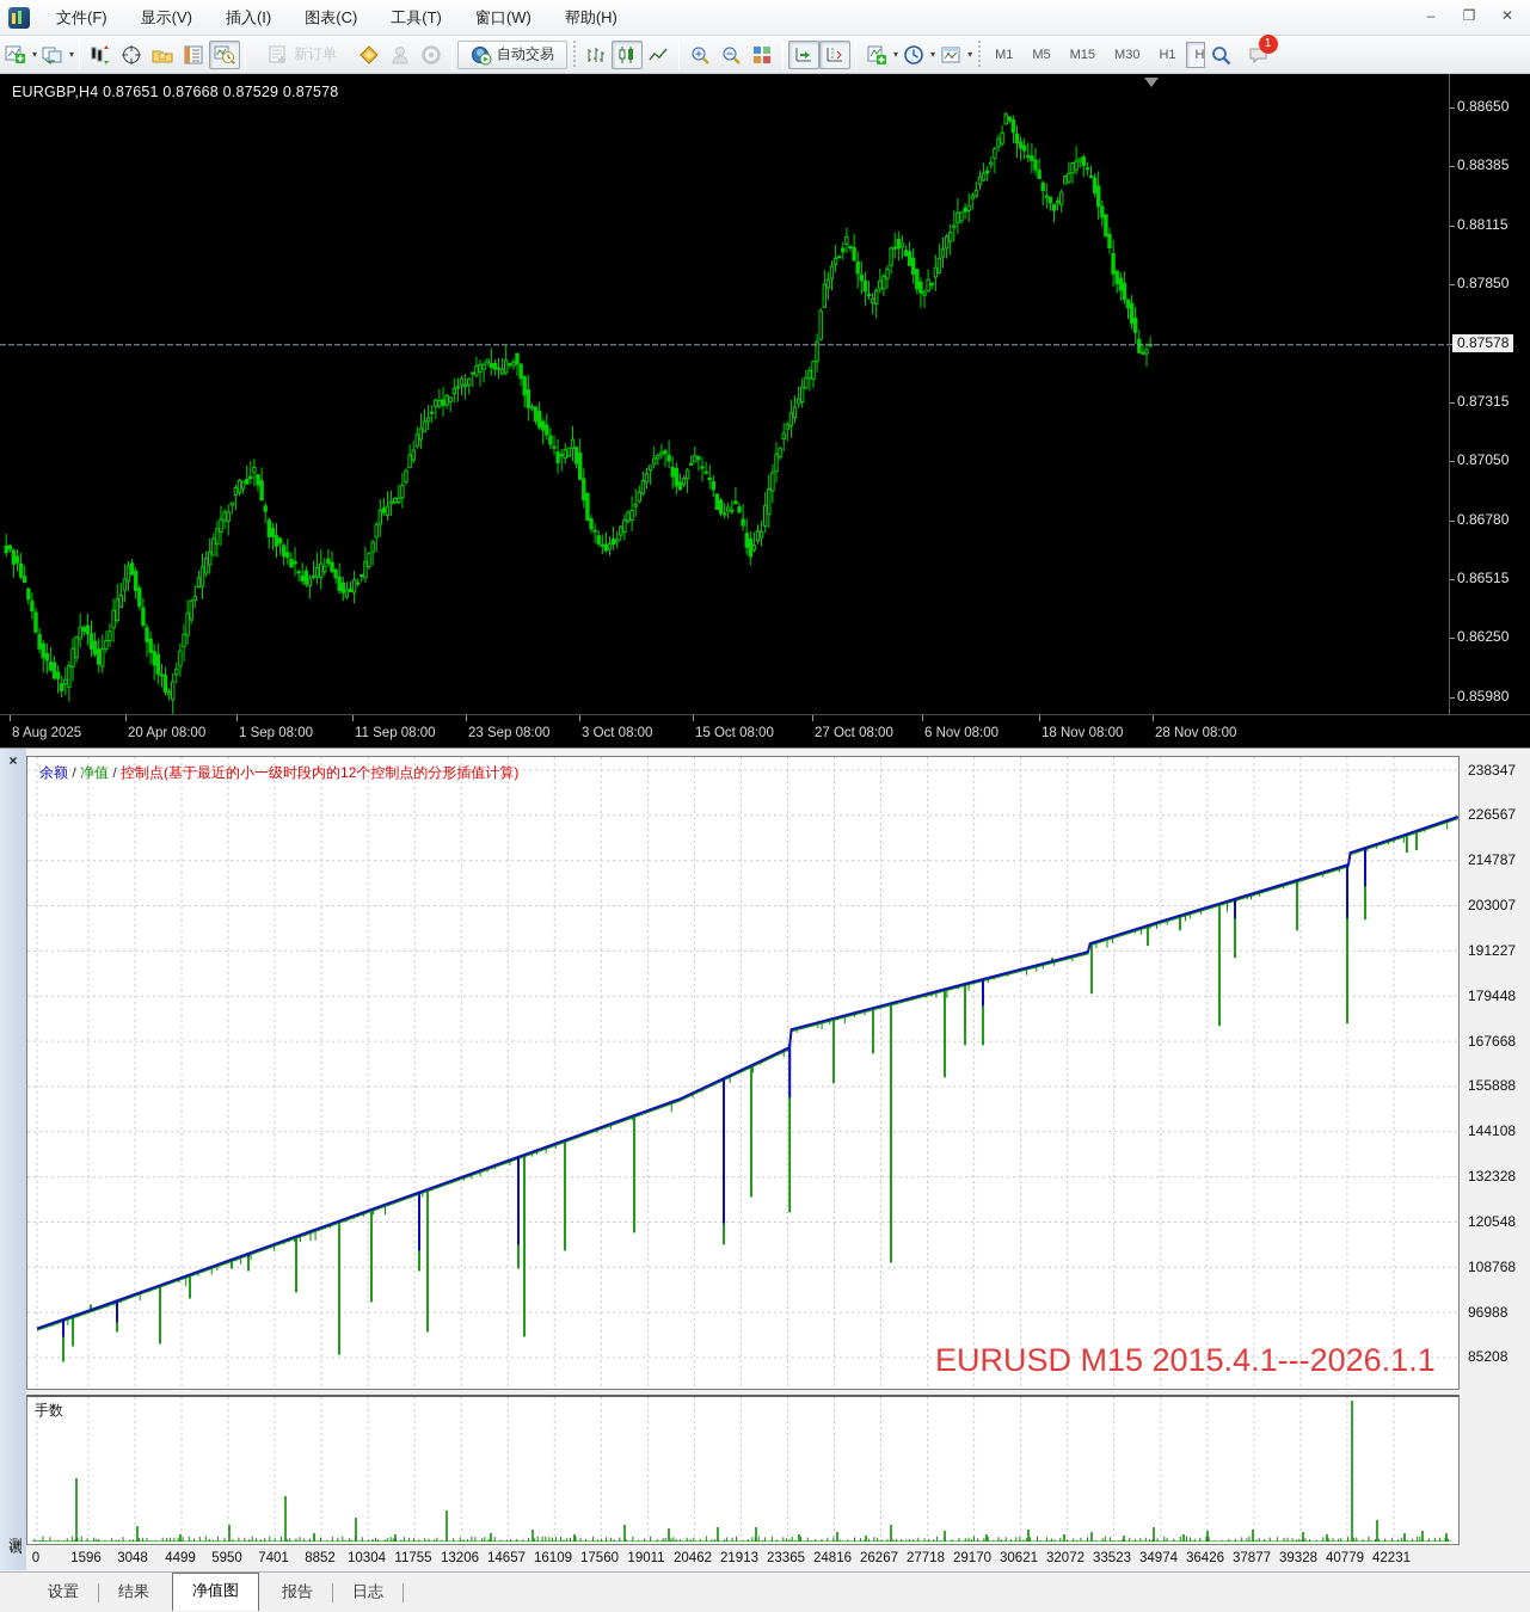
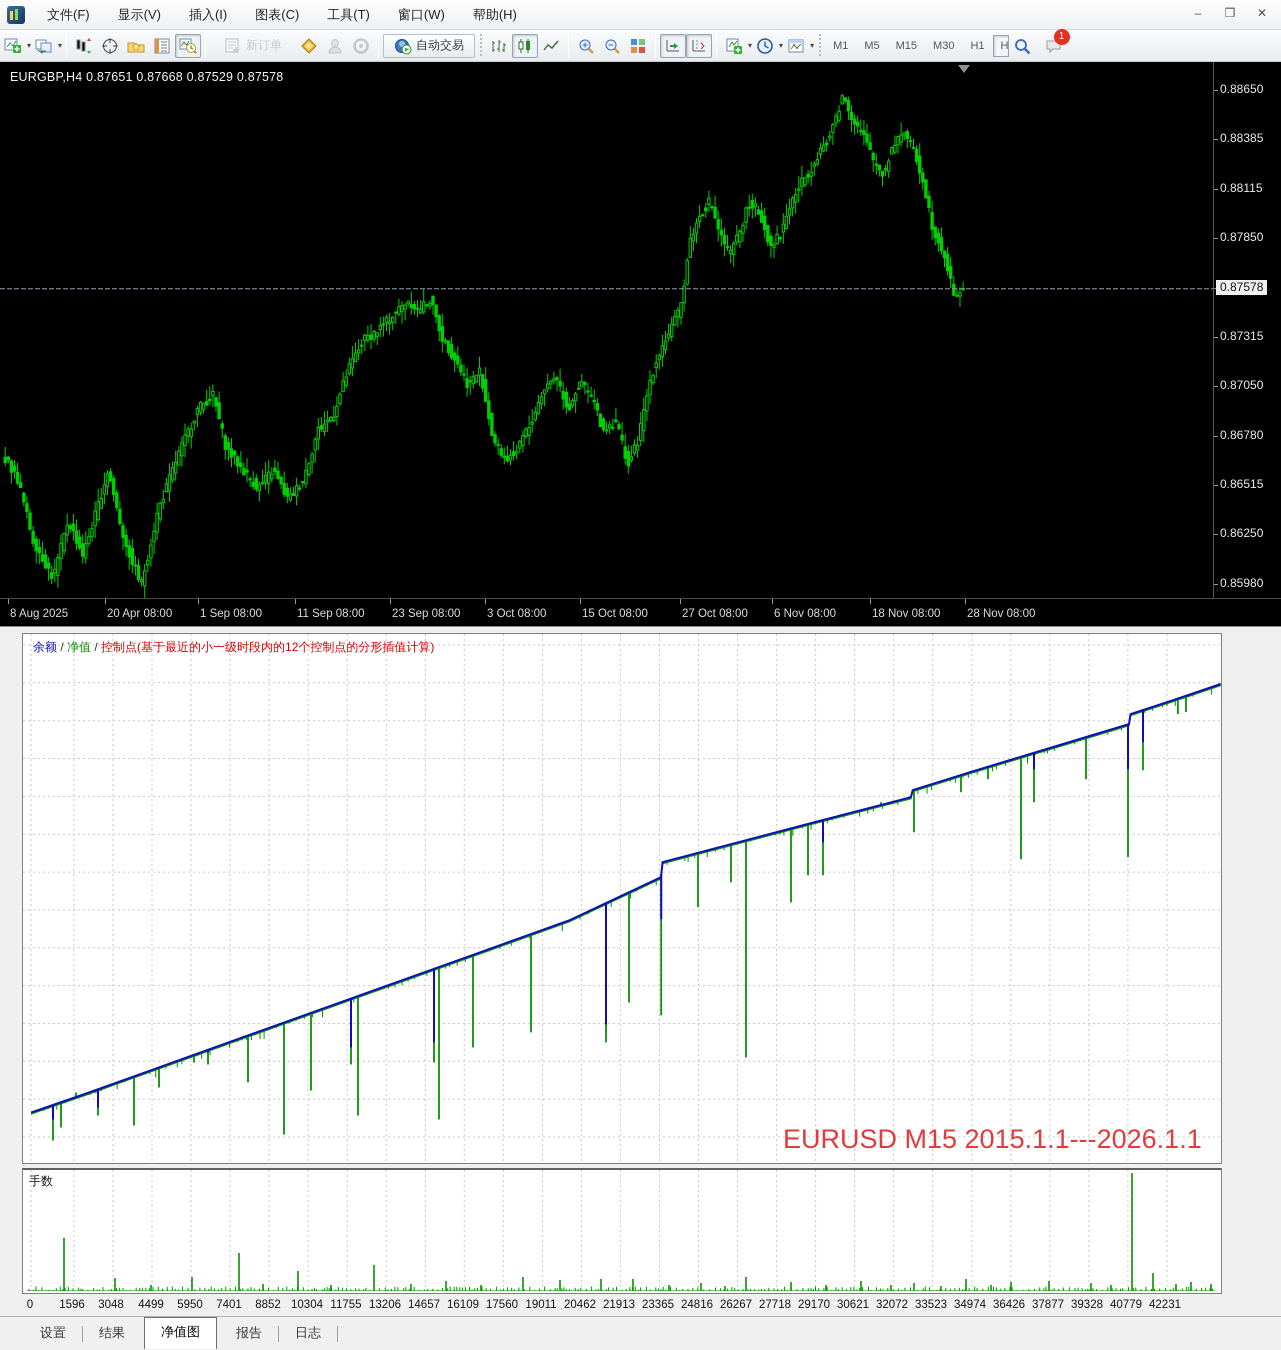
  文件(F)
  显示(V)
  插入(I)
  图表(C)
  工具(T)
  窗口(W)
  帮助(H)
  –
  ❐
  ✕
  ▾
  ▾
  新订单
  自动交易
  ▾
  ▾
  ▾
  M1
  M5
  M15
  M30
  H1
  H
  1
  EURGBP,H4 0.87651 0.87668 0.87529 0.87578
  0.88650
  0.88385
  0.88115
  0.87850
  0.87578
  0.87315
  0.87050
  0.86780
  0.86515
  0.86250
  0.85980
  8 Aug 2025
  20 Apr 08:00
  1 Sep 08:00
  11 Sep 08:00
  23 Sep 08:00
  3 Oct 08:00
  15 Oct 08:00
  27 Oct 08:00
  6 Nov 08:00
  18 Nov 08:00
  28 Nov 08:00
- ×
  余额 / 净值 / 控制点(基于最近的小一级时段内的12个控制点的分形插值计算)
- EURUSD M15 2015.4.1---2026.1.1
+ EURUSD M15 2015.1.1---2026.1.1
- 238347
- 226567
- 214787
- 203007
- 191227
- 179448
- 167668
- 155888
- 144108
- 132328
- 120548
- 108768
- 96988
- 85208
  手数
  0
  1596
  3048
  4499
  5950
  7401
  8852
  10304
  11755
  13206
  14657
  16109
  17560
  19011
  20462
  21913
  23365
  24816
  26267
  27718
  29170
  30621
  32072
  33523
  34974
  36426
  37877
  39328
  40779
  42231
  设置
  结果
  净值图
  报告
  日志
